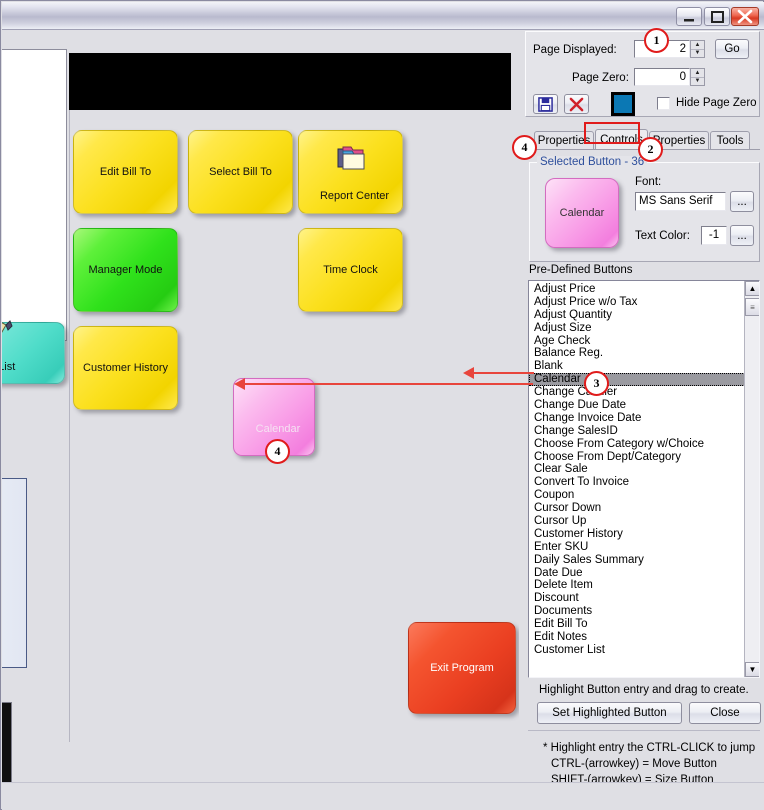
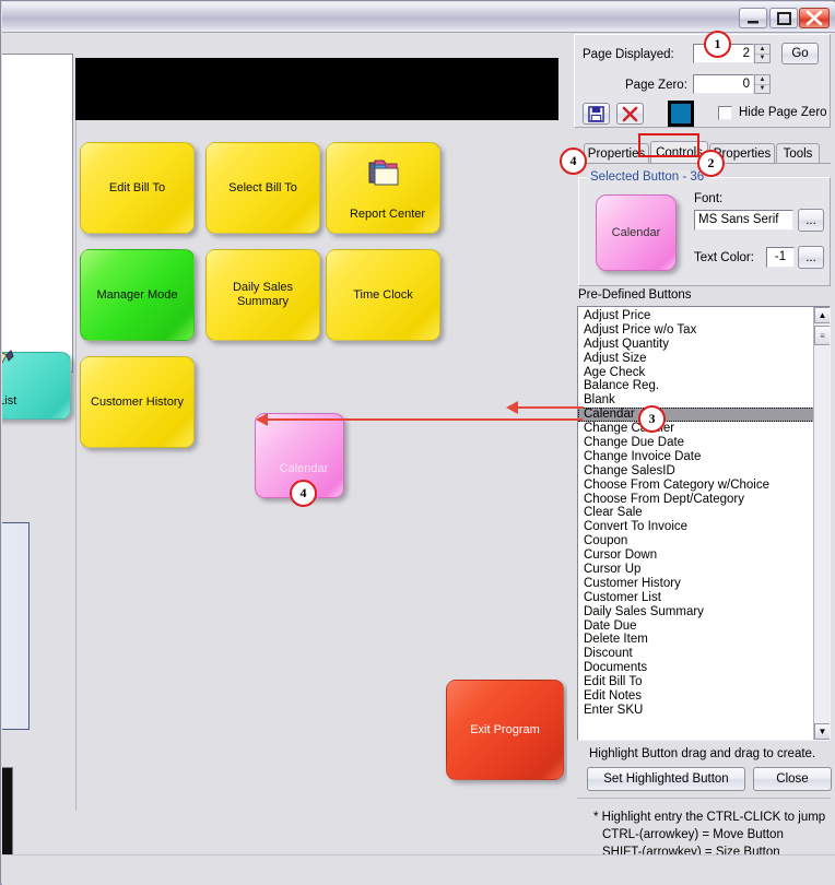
  Edit Bill To
  Select Bill To
  Report Center
  Manager Mode
+ Daily Sales
+ Summary
  Time Clock
  Customer History
  Calendar
  Exit Program
  Page Displayed:
  2
  Go
  Page Zero:
  0
  Hide Page Zero
  Properties
  Controls
  roperties
  Tools
  Selected Button - 36
  Calendar
  Font:
  MS Sans Serif
  ...
  Text Color:
  -1
  ...
  Pre-Defined Buttons
  Adjust Price
  Adjust Price w/o Tax
  Adjust Quantity
  Adjust Size
  Age Check
  Balance Reg.
  Blank
  Calendar
  Change Cier
  Change Due Date
  Change Invoice Date
  Change SalesID
  Choose From Category w/Choice
  Choose From Dept/Category
  Clear Sale
  Convert To Invoice
  Coupon
  Cursor Down
  Cursor Up
  Customer History
- Enter SKU
+ Customer List
  Daily Sales Summary
  Date Due
  Delete Item
  Discount
  Documents
  Edit Bill To
  Edit Notes
- Customer List
+ Enter SKU
  ▲
  ≡
  ▼
- Highlight Button entry and drag to create.
+ Highlight Button drag and drag to create.
  Set Highlighted Button
  Close
  * Highlight entry the CTRL-CLICK to jump
  CTRL-(arrowkey) = Move Button
  SHIFT-(arrowkey) = Size Button
  1
  2
  4
  3
  4
